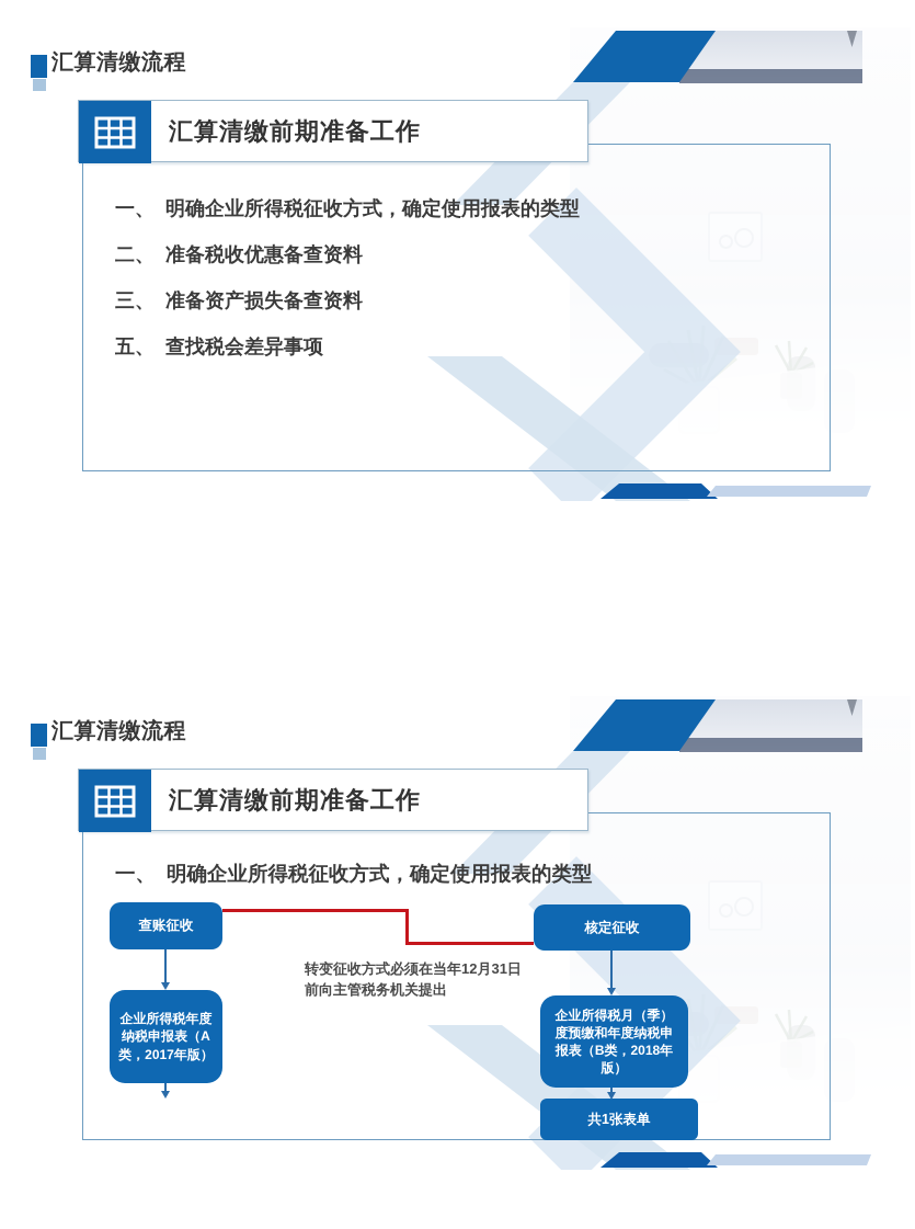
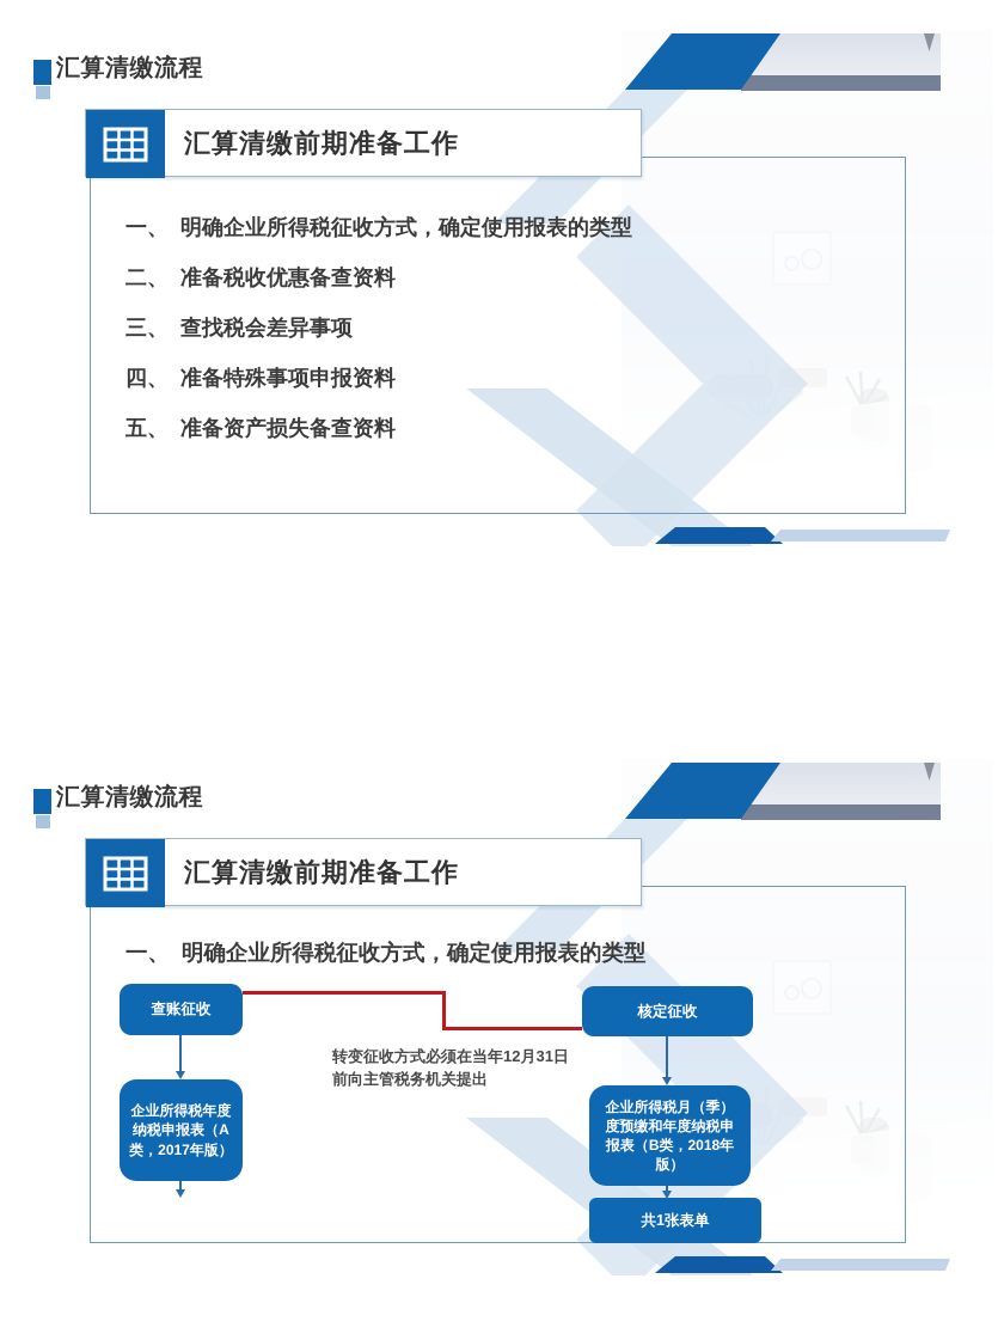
  汇算清缴流程
  汇算清缴前期准备工作
  一、
  明确企业所得税征收方式，确定使用报表的类型
  二、
  准备税收优惠备查资料
  三、
- 准备资产损失备查资料
+ 查找税会差异事项
+ 四、
+ 准备特殊事项申报资料
  五、
- 查找税会差异事项
+ 准备资产损失备查资料
  汇算清缴流程
  汇算清缴前期准备工作
  一、
  明确企业所得税征收方式，确定使用报表的类型
  查账征收
  核定征收
  企业所得税年度纳税申报表（A类，2017年版）
  企业所得税月（季）度预缴和年度纳税申报表（B类，2018年版）
  共1张表单
  转变征收方式必须在当年12月31日前向主管税务机关提出
